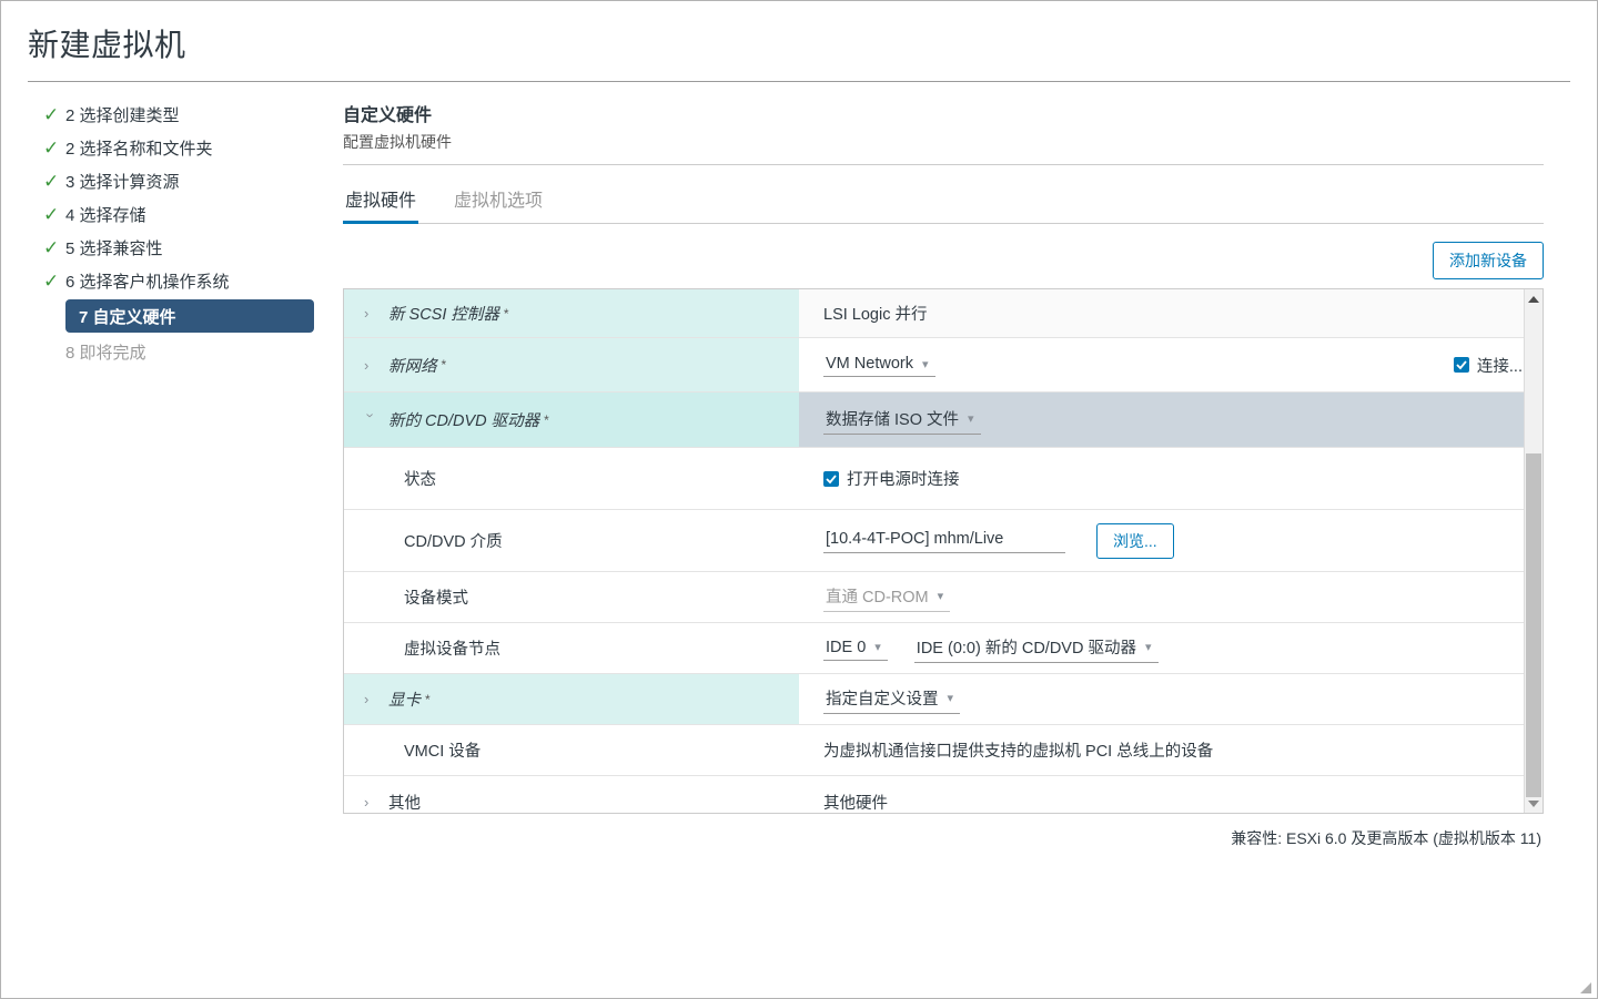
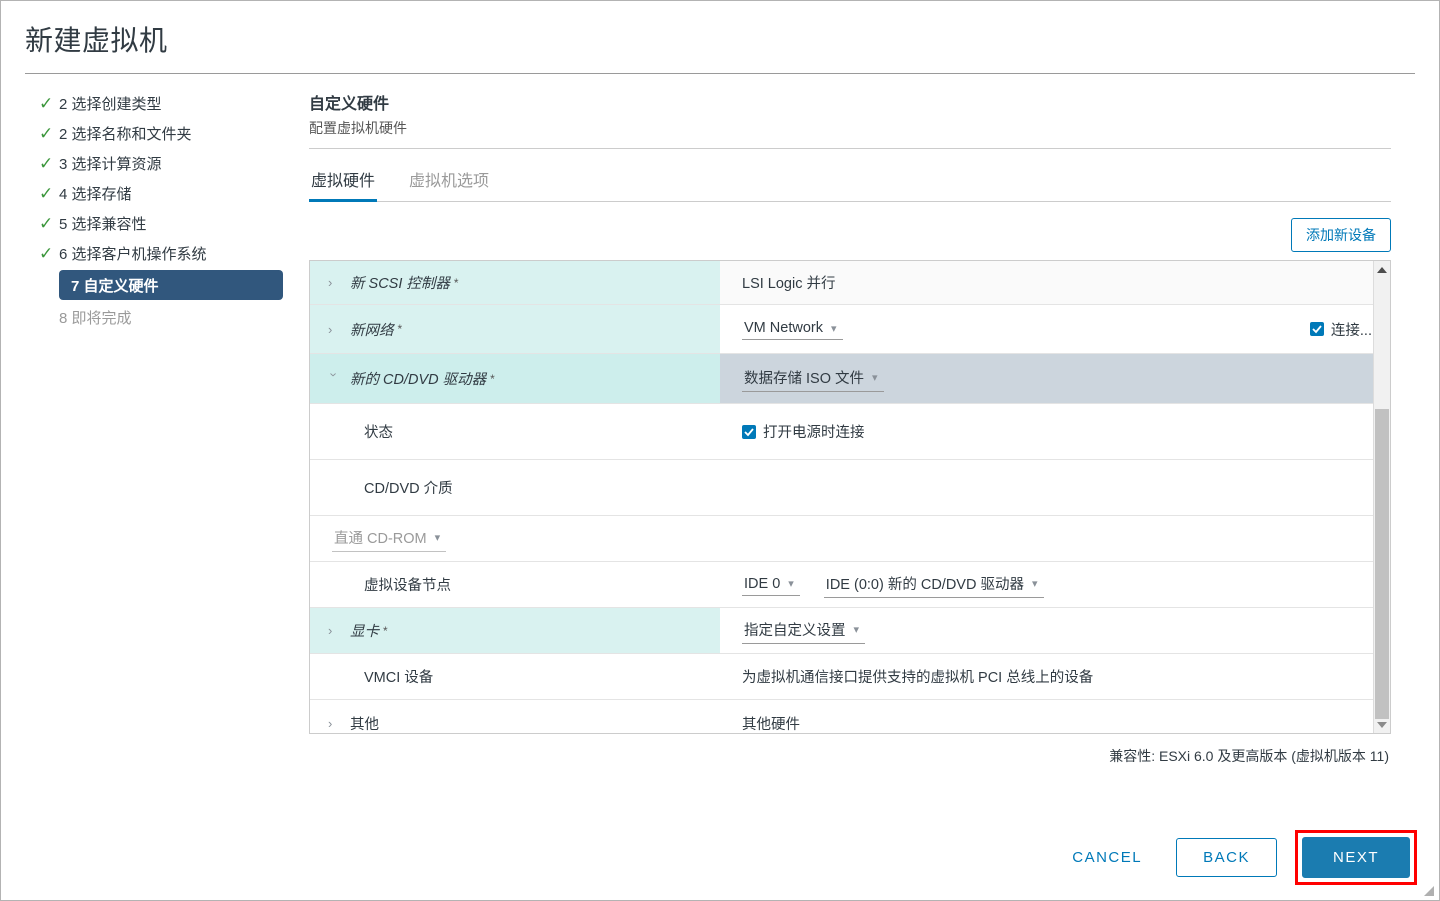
  新建虚拟机
  ✓
  2 选择创建类型
  ✓
  2 选择名称和文件夹
  ✓
  3 选择计算资源
  ✓
  4 选择存储
  ✓
  5 选择兼容性
  ✓
  6 选择客户机操作系统
  7 自定义硬件
  8 即将完成
  自定义硬件
  配置虚拟机硬件
  虚拟硬件
  虚拟机选项
  添加新设备
  ›
  新 SCSI 控制器
  *
  LSI Logic 并行
  ›
  新网络
  *
  VM Network
  ▾
  连接...
  新的 CD/DVD 驱动器
  *
  数据存储 ISO 文件
  ▾
  状态
  打开电源时连接
  CD/DVD 介质
- [10.4-4T-POC] mhm/Live
- 浏览...
- 设备模式
  直通 CD-ROM
  ▾
  虚拟设备节点
  IDE 0
  ▾
  IDE (0:0) 新的 CD/DVD 驱动器
  ▾
  ›
  显卡
  *
  指定自定义设置
  ▾
  VMCI 设备
  为虚拟机通信接口提供支持的虚拟机 PCI 总线上的设备
  ›
  其他
  其他硬件
  兼容性: ESXi 6.0 及更高版本 (虚拟机版本 11)
+ CANCEL
+ BACK
+ NEXT
